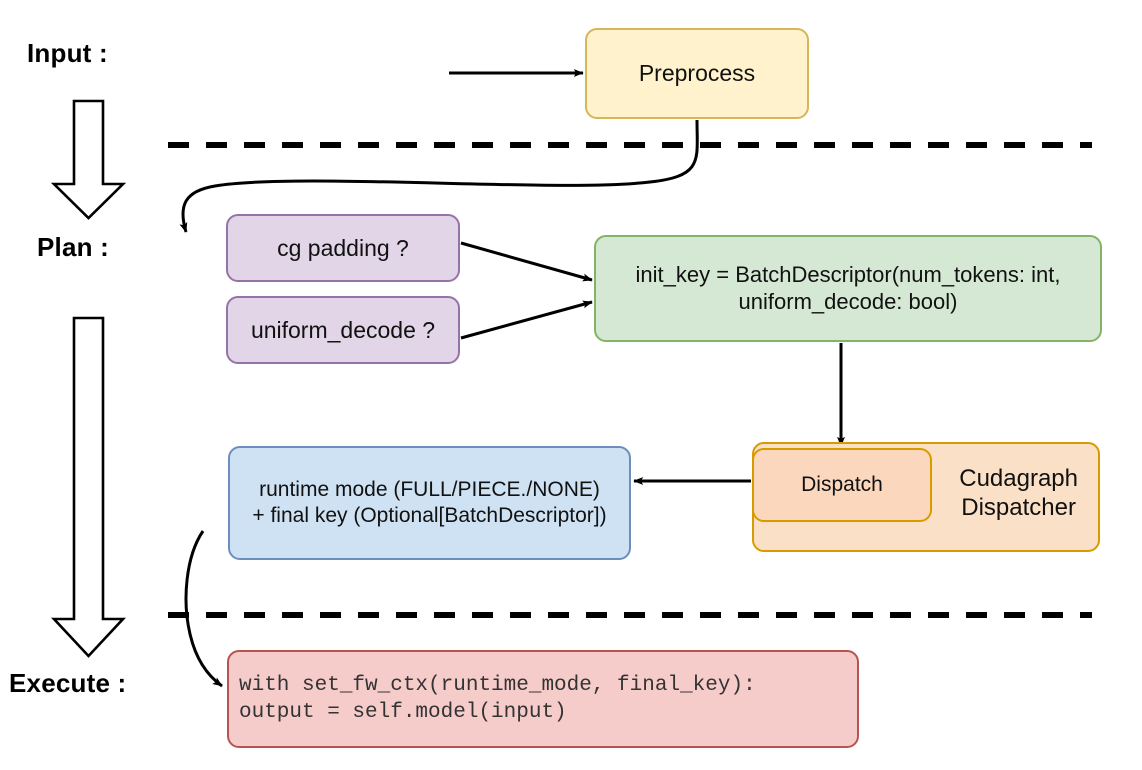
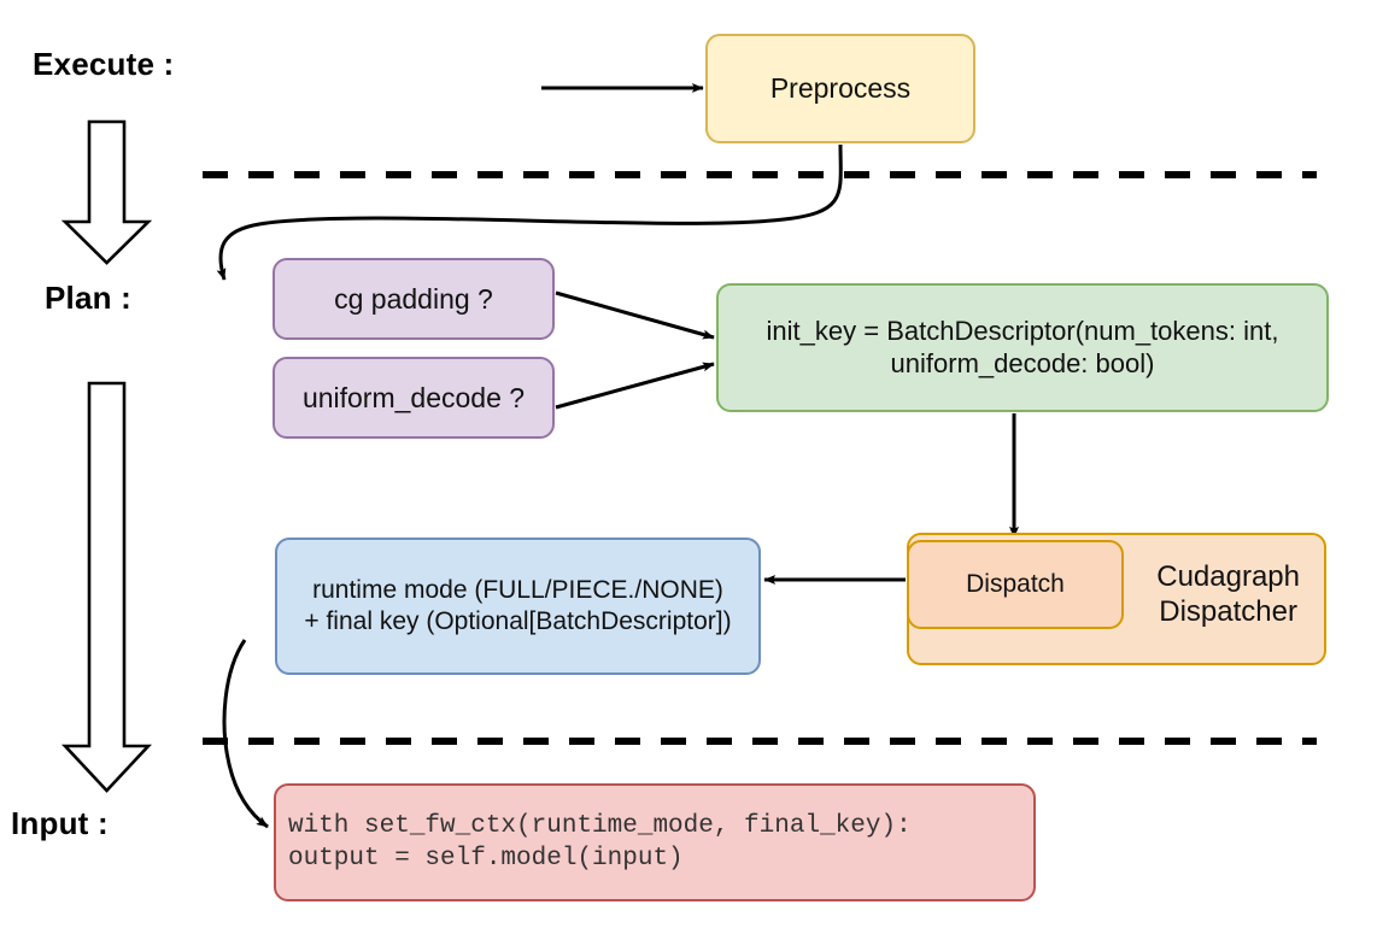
- Input :
+ Execute :
  Plan :
- Execute :
+ Input :
  Preprocess
  cg padding ?
  uniform_decode ?
  init_key = BatchDescriptor(num_tokens: int,
  uniform_decode: bool)
  runtime mode (FULL/PIECE./NONE)
  + final key (Optional[BatchDescriptor])
  Cudagraph
  Dispatcher
  Dispatch
  with set_fw_ctx(runtime_mode, final_key):
  output = self.model(input)
